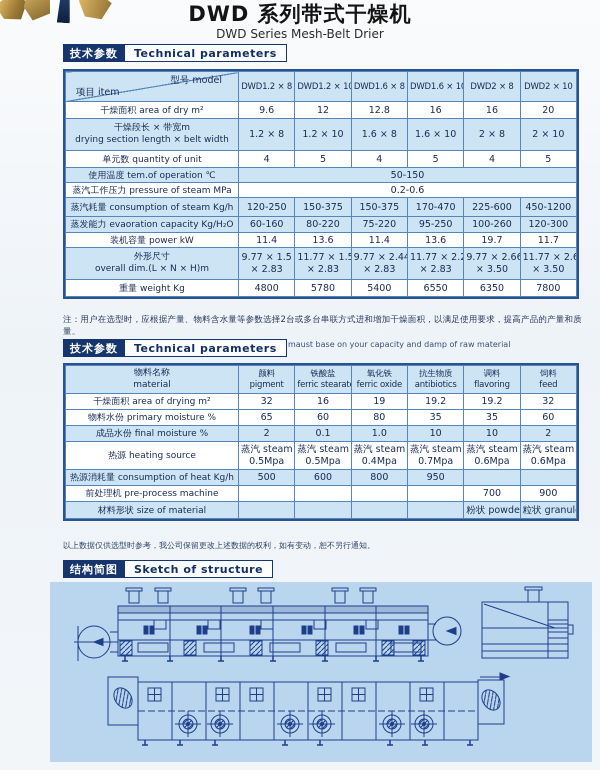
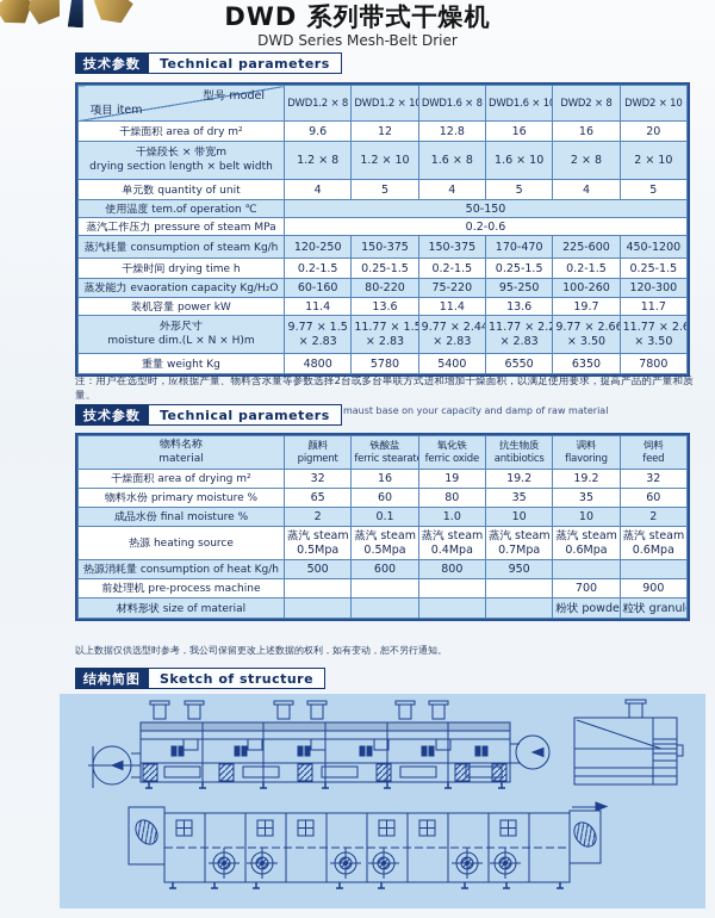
  DWD 系列带式干燥机
  DWD Series Mesh-Belt Drier
  技术参数
  Technical parameters
  型号 model项目 item	DWD1.2 × 8	DWD1.2 × 10	DWD1.6 × 8	DWD1.6 × 10	DWD2 × 8	DWD2 × 10
  干燥面积 area of dry m²	9.6	12	12.8	16	16	20
  干燥段长 × 带宽mdrying section length × belt width	1.2 × 8	1.2 × 10	1.6 × 8	1.6 × 10	2 × 8	2 × 10
  单元数 quantity of unit	4	5	4	5	4	5
  使用温度 tem.of operation ℃	50-150
  蒸汽工作压力 pressure of steam MPa	0.2-0.6
  蒸汽耗量 consumption of steam Kg/h	120-250	150-375	150-375	170-470	225-600	450-1200
+ 干燥时间 drying time h	0.2-1.5	0.25-1.5	0.2-1.5	0.25-1.5	0.2-1.5	0.25-1.5
  蒸发能力 evaoration capacity Kg/H₂O	60-160	80-220	75-220	95-250	100-260	120-300
  装机容量 power kW	11.4	13.6	11.4	13.6	19.7	11.7
- 外形尺寸overall dim.(L × N × H)m	9.77 × 1.5× 2.83	11.77 × 1.5× 2.83	9.77 × 2.44× 2.83	11.77 × 2.2× 2.83	9.77 × 2.66× 3.50	11.77 × 2.6× 3.50
+ 外形尺寸moisture dim.(L × N × H)m	9.77 × 1.5× 2.83	11.77 × 1.5× 2.83	9.77 × 2.44× 2.83	11.77 × 2.2× 2.83	9.77 × 2.66× 3.50	11.77 × 2.6× 3.50
  重量 weight Kg	4800	5780	5400	6550	6350	7800
  注：用户在选型时，应根据产量、物料含水量等参数选择2台或多台串联方式进和增加干燥面积，以满足使用要求，提高产品的产量和质量。
  技术参数
  Technical parameters
  物料名称material	颜料pigment	铁酸盐ferric stearat	氧化铁ferric oxide	抗生物质antibiotics	调料flavoring	饲料feed
  干燥面积 area of drying m²	32	16	19	19.2	19.2	32
  物料水份 primary moisture %	65	60	80	35	35	60
  成品水份 final moisture %	2	0.1	1.0	10	10	2
  热源 heating source	蒸汽 steam0.5Mpa	蒸汽 steam0.5Mpa	蒸汽 steam0.4Mpa	蒸汽 steam0.7Mpa	蒸汽 steam0.6Mpa	蒸汽 steam0.6Mpa
  热源消耗量 consumption of heat Kg/h	500	600	800	950
  前处理机 pre-process machine					700	900
  材料形状 size of material					粉状 powde	粒状 granul
  以上数据仅供选型时参考，我公司保留更改上述数据的权利，如有变动，恕不另行通知。
  结构简图
  Sketch of structure
